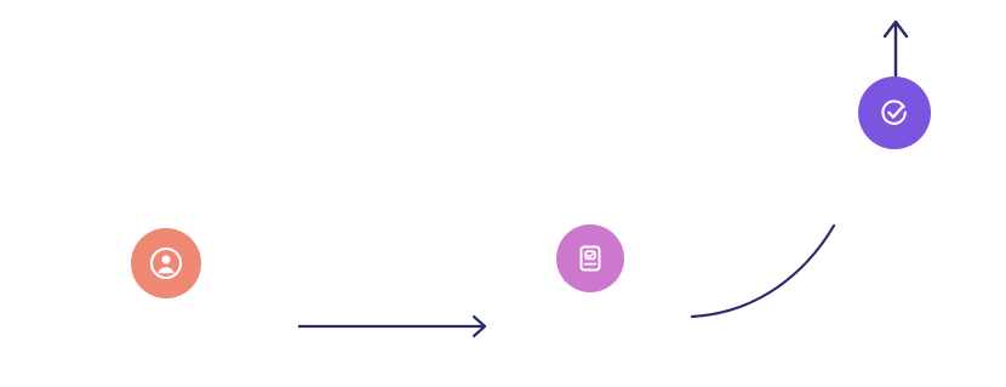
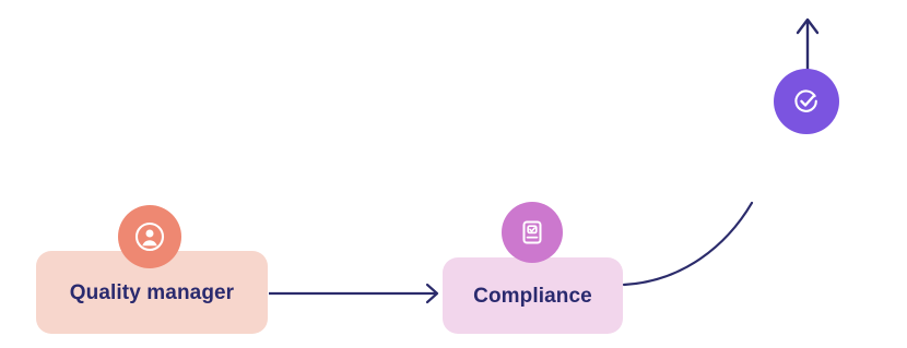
+ Quality manager
+ Compliance
